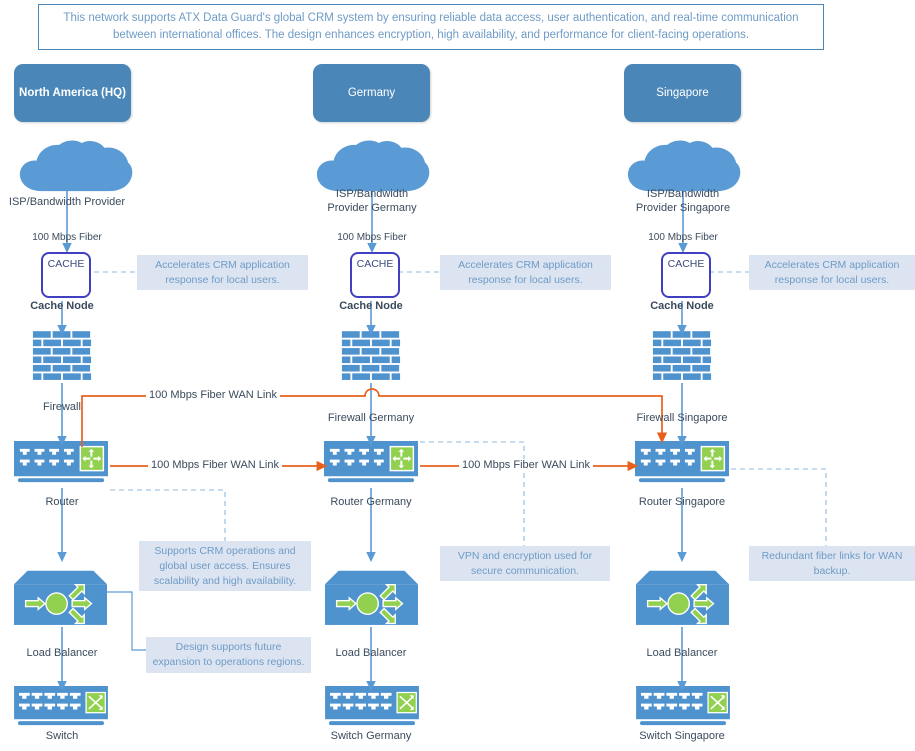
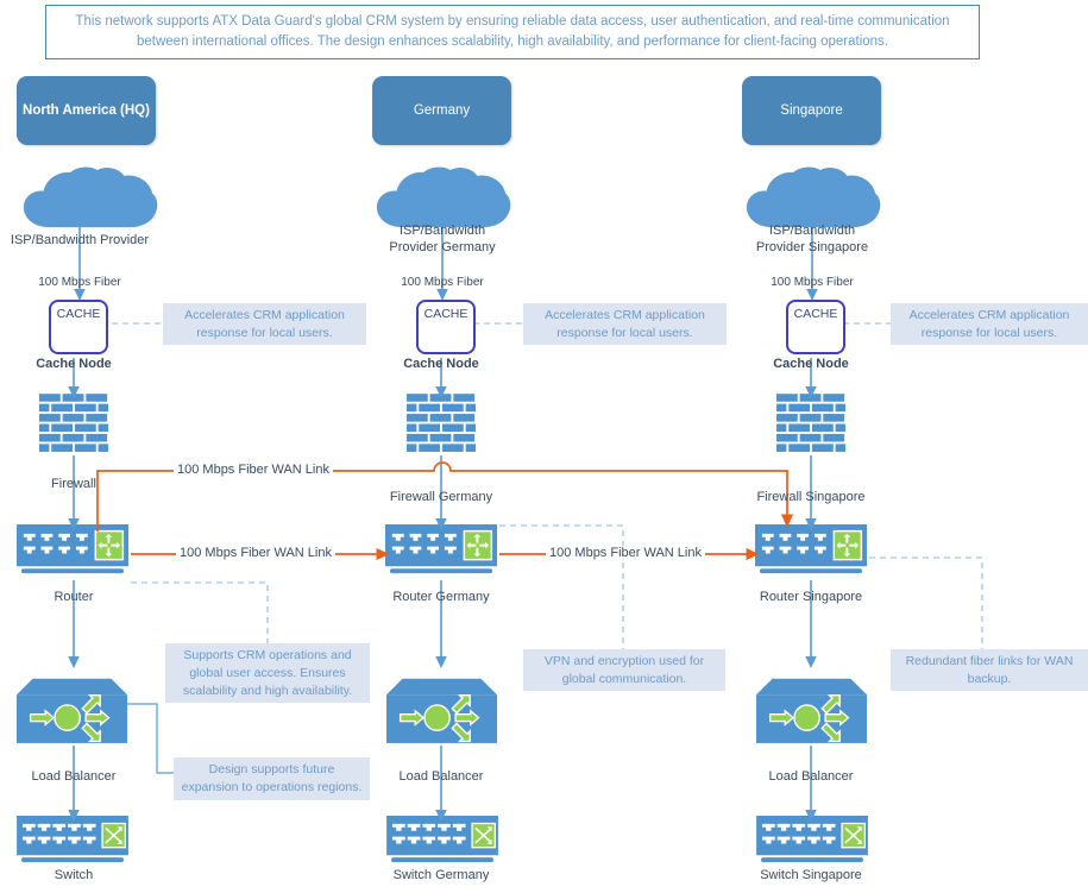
- This network supports ATX Data Guard's global CRM system by ensuring reliable data access, user authentication, and real-time communication between international offices. The design enhances encryption, high availability, and performance for client-facing operations.
+ This network supports ATX Data Guard's global CRM system by ensuring reliable data access, user authentication, and real-time communication between international offices. The design enhances scalability, high availability, and performance for client-facing operations.
  North America (HQ)
  Germany
  Singapore
  ISP/Bandwidth Provider
  ISP/Bandwidth
  Provider Germany
  ISP/Bandwidth
  Provider Singapore
  100 Mbps Fiber
  100 Mbps Fiber
  100 Mbps Fiber
  CACHE
  CACHE
  CACHE
  Cache Node
  Cache Node
  Cache Node
  Firewall
  Firewall Germany
  Firewall Singapore
  Router
  Router Germany
  Router Singapore
  Load Balancer
  Load Balancer
  Load Balancer
  Switch
  Switch Germany
  Switch Singapore
  100 Mbps Fiber WAN Link
  100 Mbps Fiber WAN Link
  100 Mbps Fiber WAN Link
  Accelerates CRM application response for local users.
  Accelerates CRM application response for local users.
  Accelerates CRM application response for local users.
  Supports CRM operations and global user access. Ensures scalability and high availability.
  Design supports future expansion to operations regions.
- VPN and encryption used for secure communication.
+ VPN and encryption used for global communication.
  Redundant fiber links for WAN backup.
